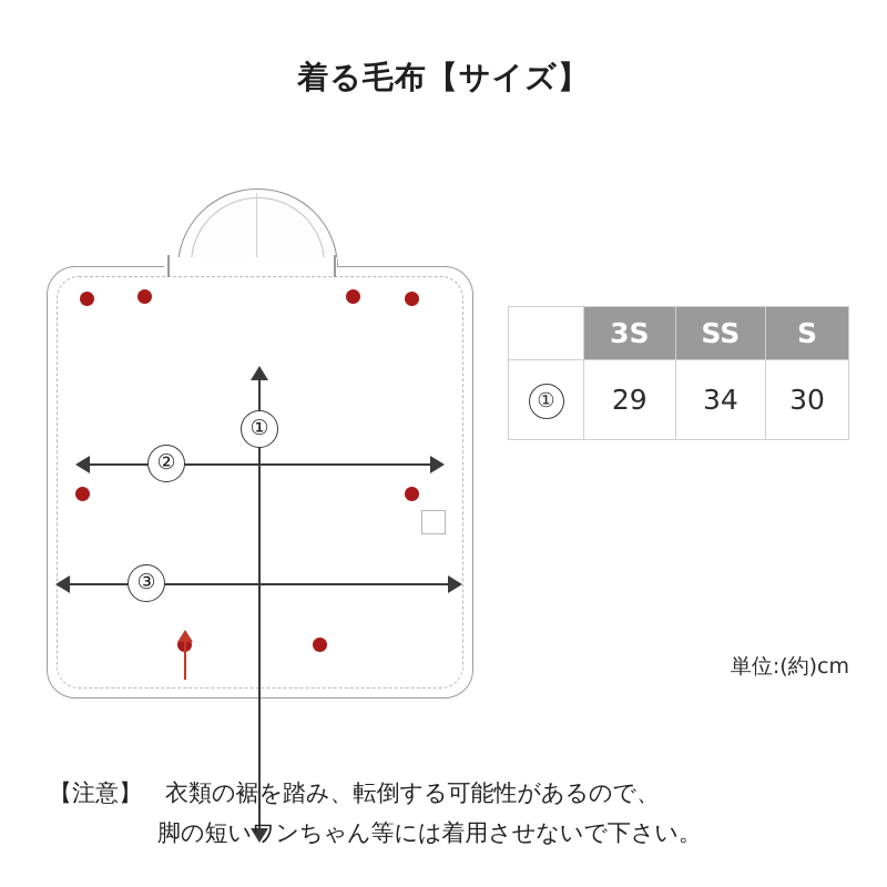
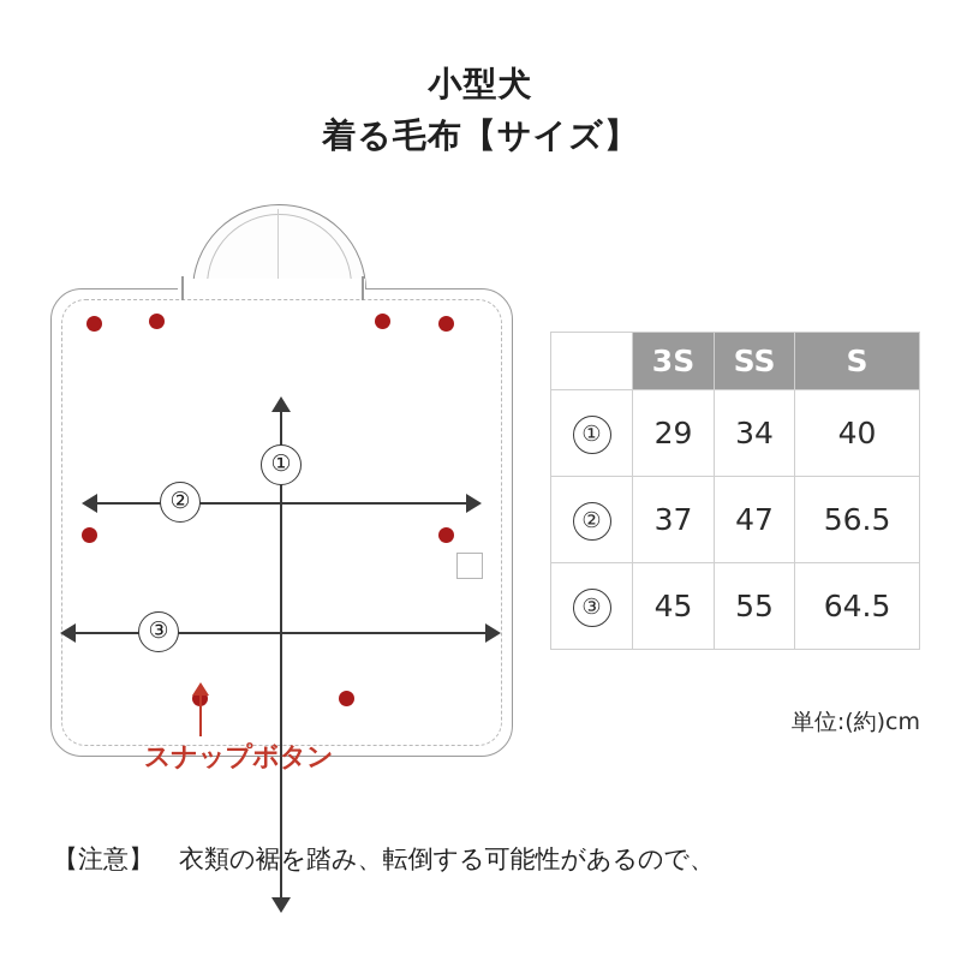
+ 小型犬
  着る毛布【サイズ】
  ①
  ②
  ③
+ スナップボタン
  	3S	SS	S
- ①	29	34	30
+ ①	29	34	40
+ ②	37	47	56.5
+ ③	45	55	64.5
  単位:(約)cm
  【注意】 衣類の裾を踏み、転倒する可能性があるので、
- 脚の短いワンちゃん等には着用させないで下さい。
